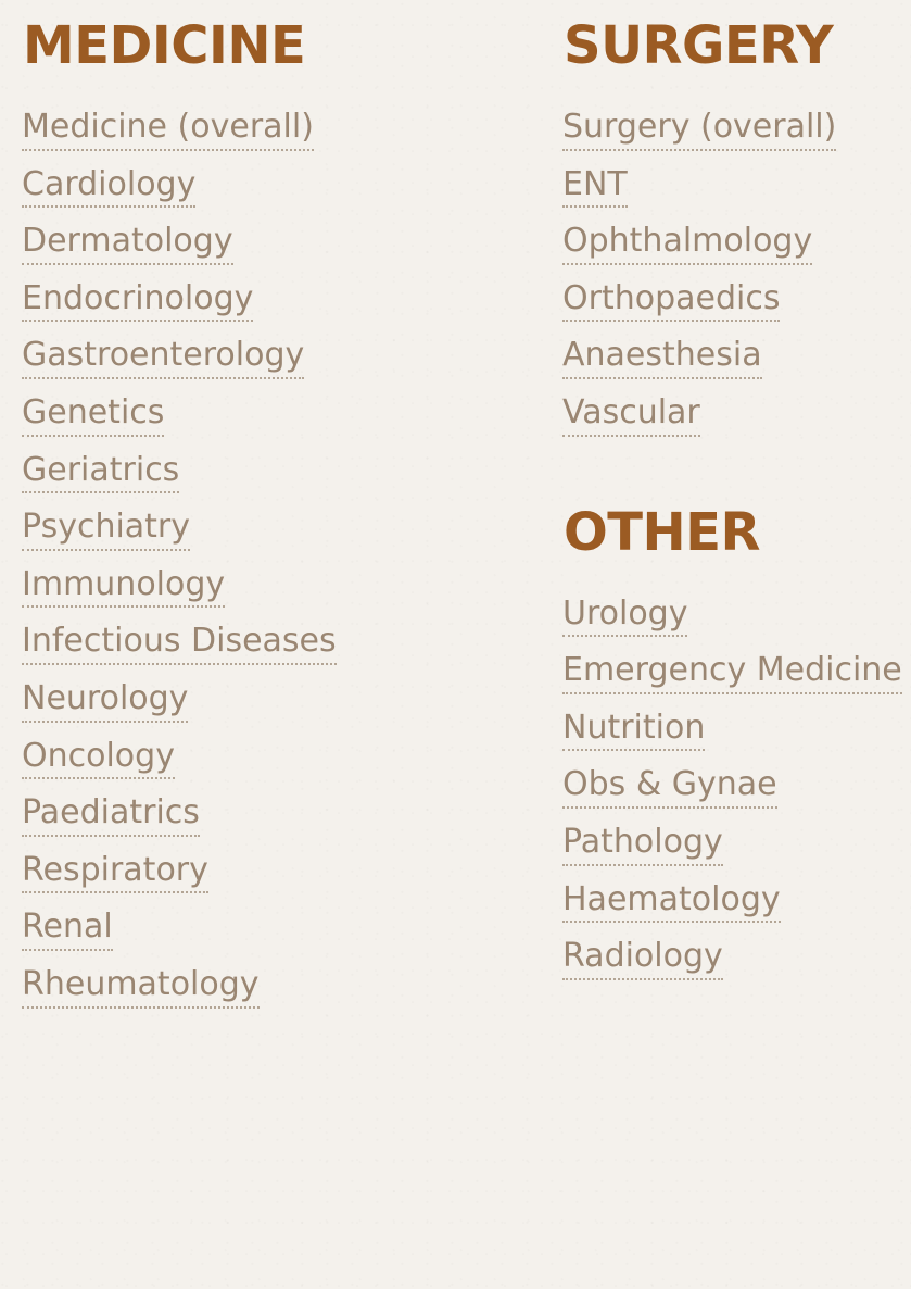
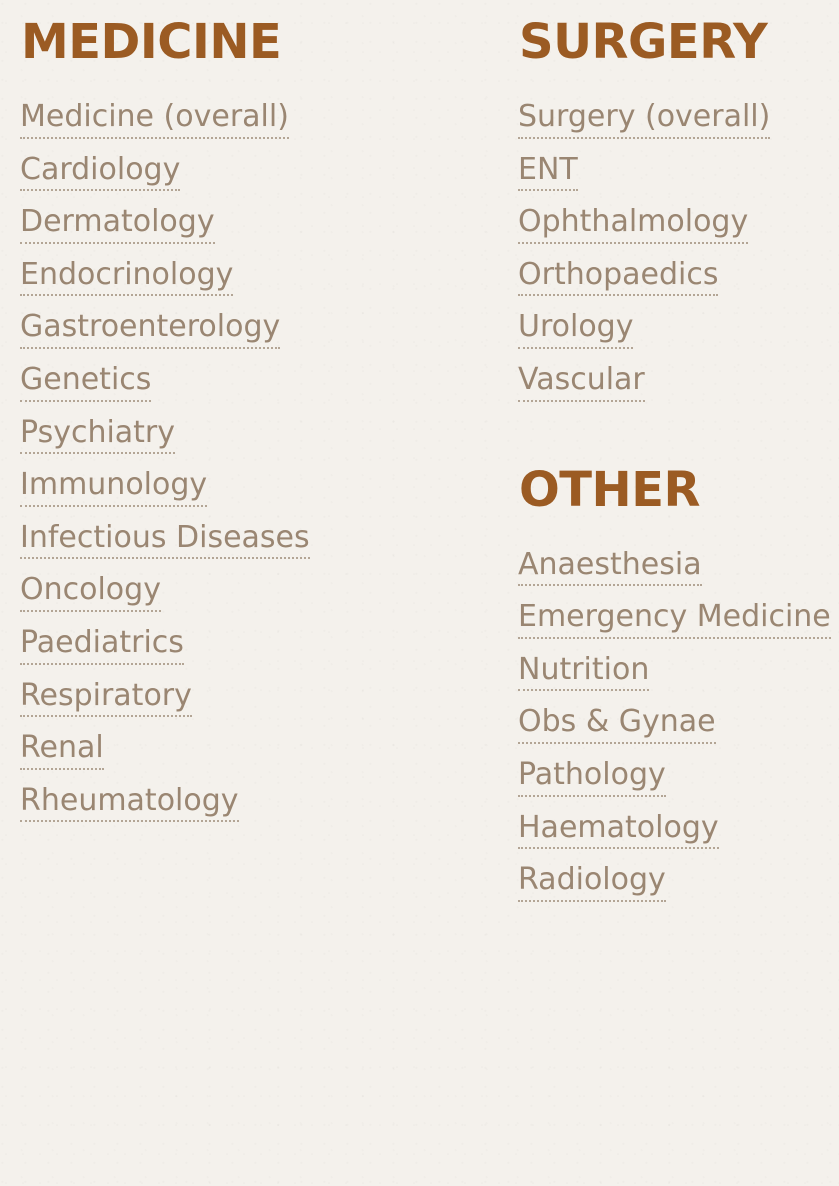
  MEDICINE
  Medicine (overall)
  Cardiology
  Dermatology
  Endocrinology
  Gastroenterology
  Genetics
- Geriatrics
  Psychiatry
  Immunology
  Infectious Diseases
- Neurology
  Oncology
  Paediatrics
  Respiratory
  Renal
  Rheumatology
  SURGERY
  Surgery (overall)
  ENT
  Ophthalmology
  Orthopaedics
- Anaesthesia
+ Urology
  Vascular
  OTHER
- Urology
+ Anaesthesia
  Emergency Medicine
  Nutrition
  Obs & Gynae
  Pathology
  Haematology
  Radiology
